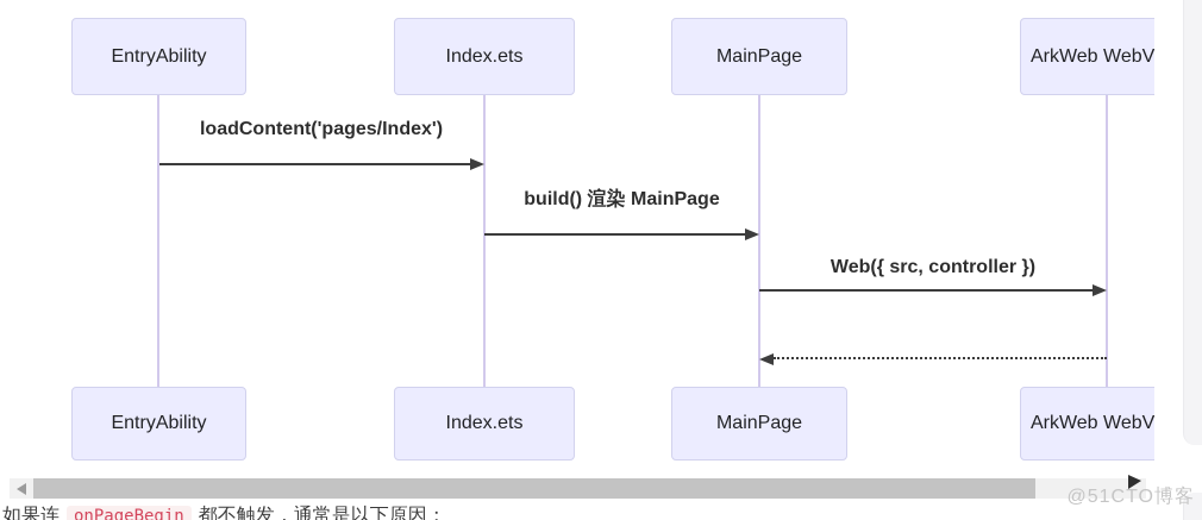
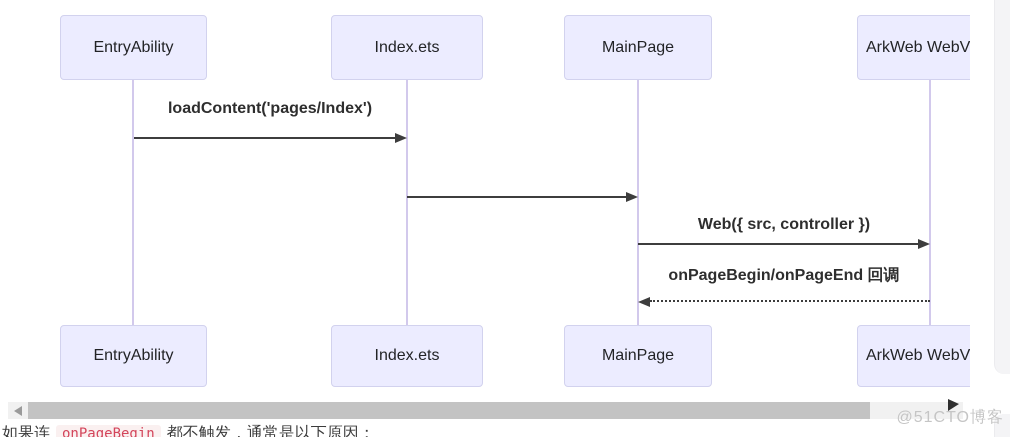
  EntryAbility
  Index.ets
  MainPage
  ArkWeb WebV
  loadContent('pages/Index')
- build() 渲染 MainPage
  Web({ src, controller })
+ onPageBegin/onPageEnd 回调
  EntryAbility
  Index.ets
  MainPage
  ArkWeb WebV
  @51CTO博客
  如果连
  onPageBegin
  都不触发，通常是以下原因：
